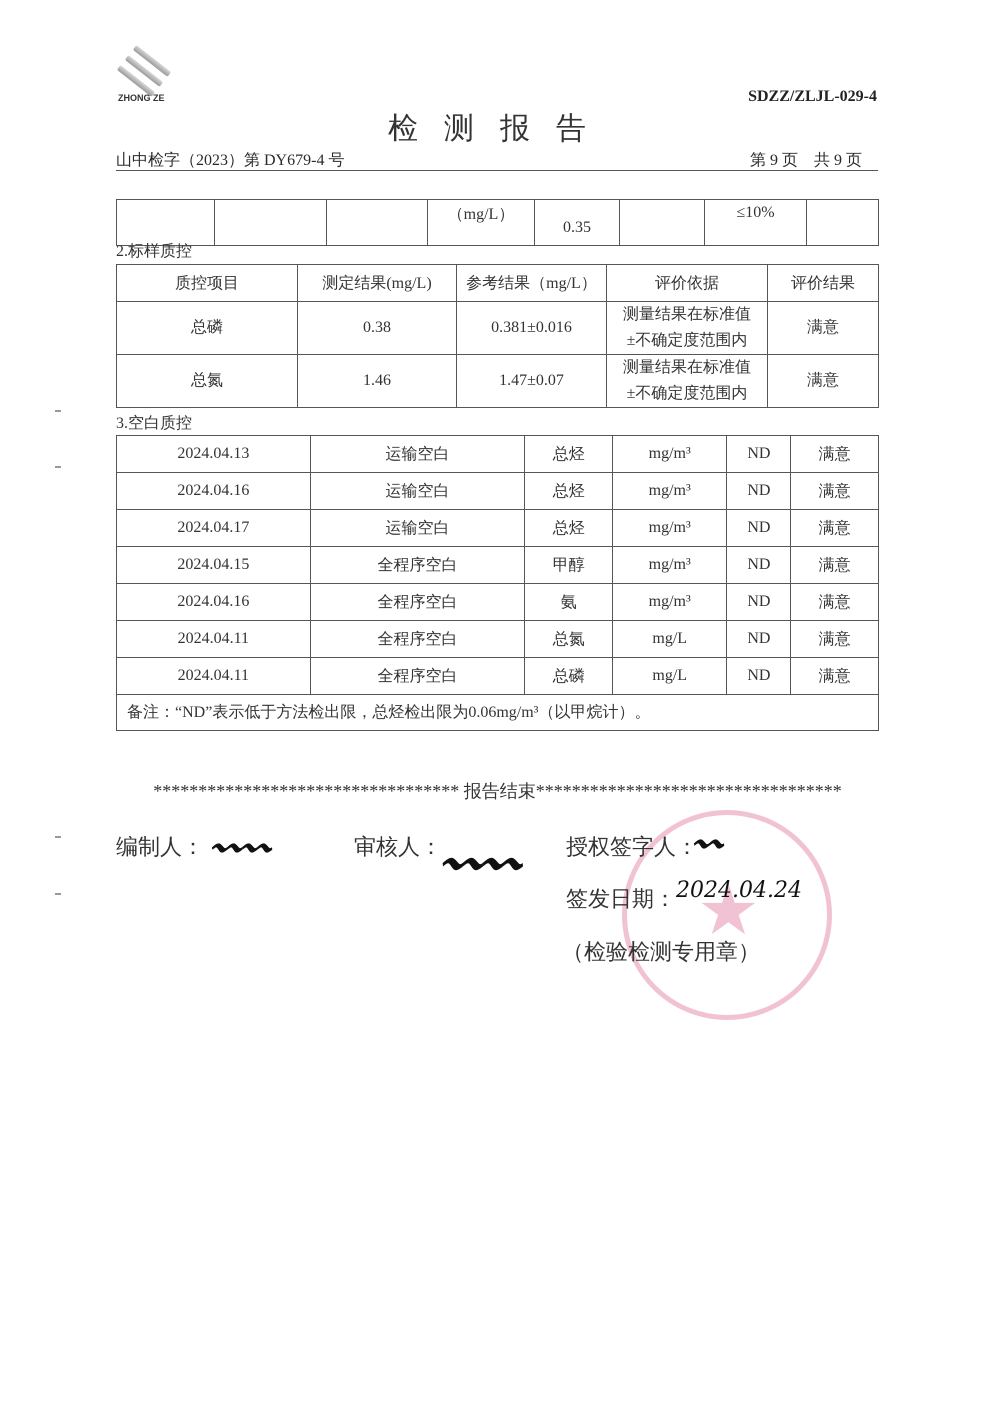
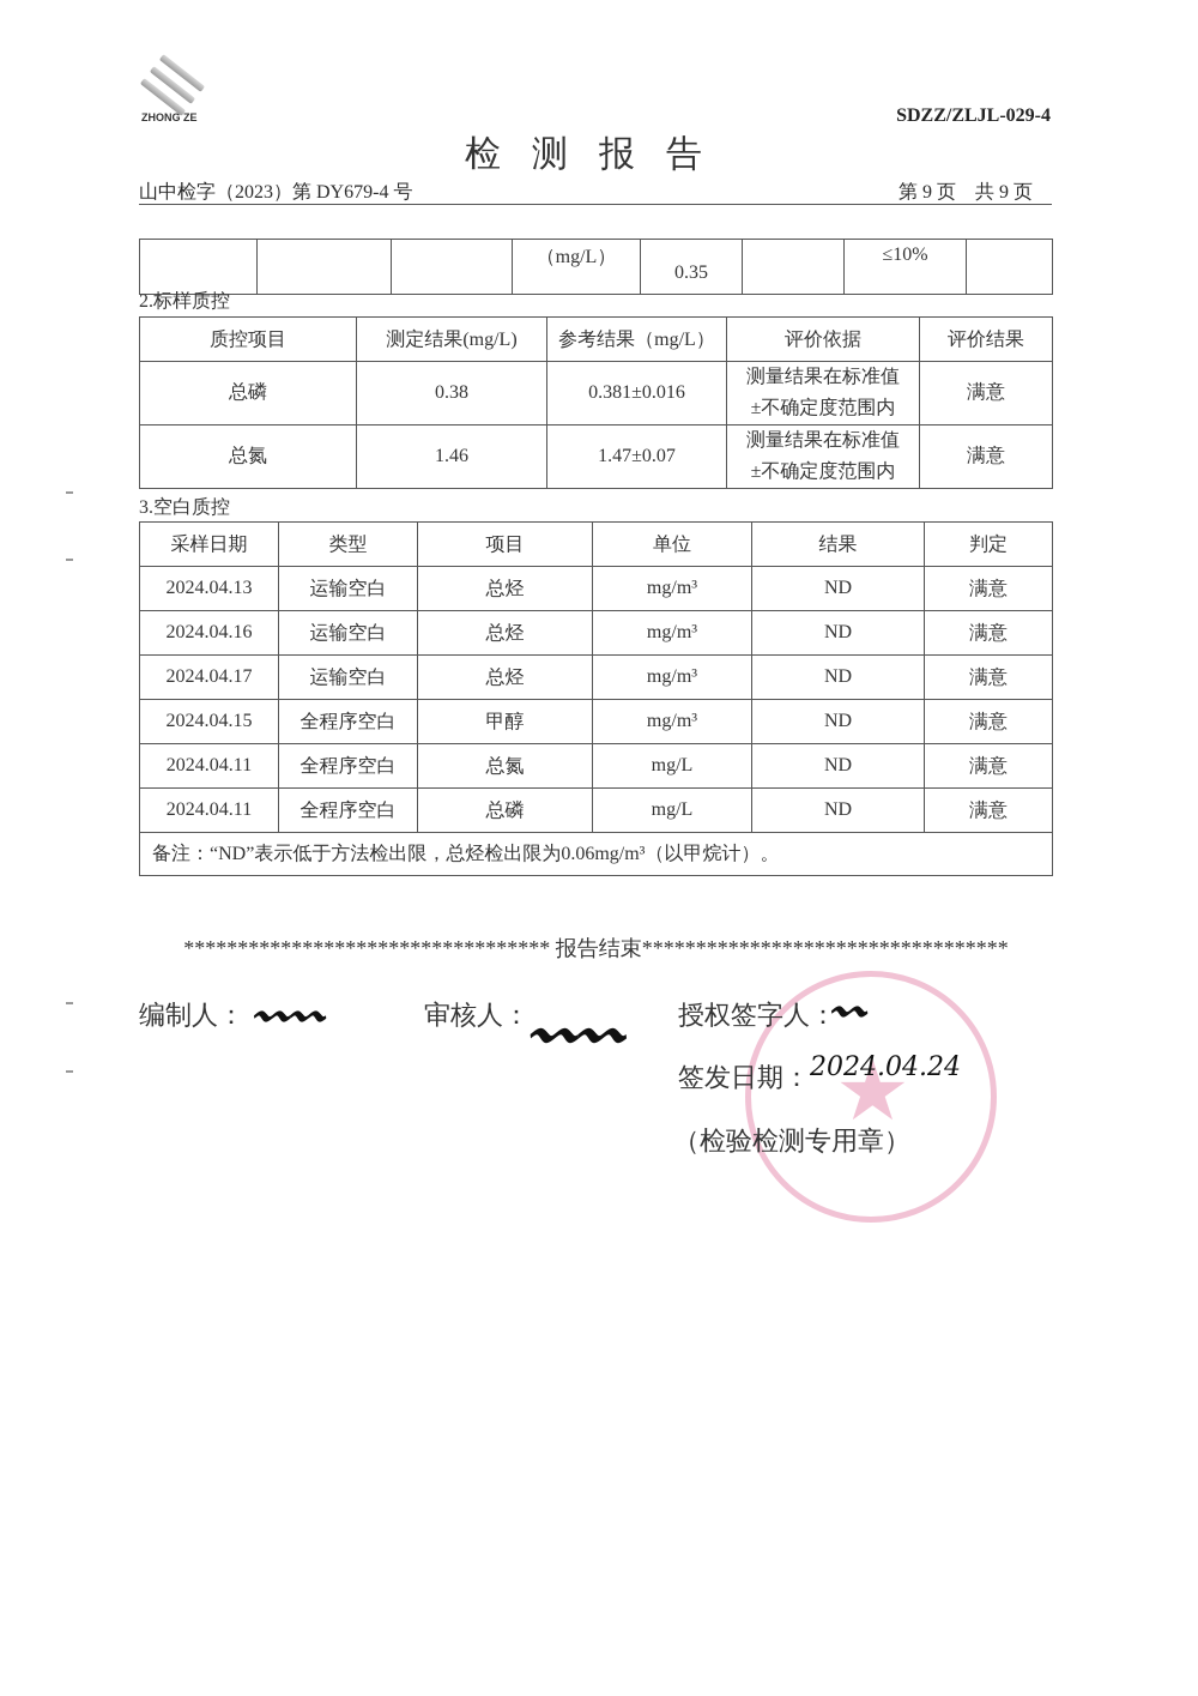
  ZHONG ZE
  SDZZ/ZLJL-029-4
  检测报告
  山中检字（2023）第 DY679-4 号
  第 9 页 共 9 页
  			（mg/L）	0.35		≤10%
  2.标样质控
  质控项目	测定结果(mg/L)	参考结果（mg/L）	评价依据	评价结果
  总磷	0.38	0.381±0.016	测量结果在标准值±不确定度范围内	满意
  总氮	1.46	1.47±0.07	测量结果在标准值±不确定度范围内	满意
  3.空白质控
+ 采样日期	类型	项目	单位	结果	判定
  2024.04.13	运输空白	总烃	mg/m³	ND	满意
  2024.04.16	运输空白	总烃	mg/m³	ND	满意
  2024.04.17	运输空白	总烃	mg/m³	ND	满意
  2024.04.15	全程序空白	甲醇	mg/m³	ND	满意
- 2024.04.16	全程序空白	氨	mg/m³	ND	满意
  2024.04.11	全程序空白	总氮	mg/L	ND	满意
  2024.04.11	全程序空白	总磷	mg/L	ND	满意
  备注：“ND”表示低于方法检出限，总烃检出限为0.06mg/m³（以甲烷计）。
  ********************************** 报告结束**********************************
  ★
  编制人：
  〰〰
  审核人：
  〰〰
  授权签字人：
  〰
  签发日期：
  2024.04.24
  （检验检测专用章）
